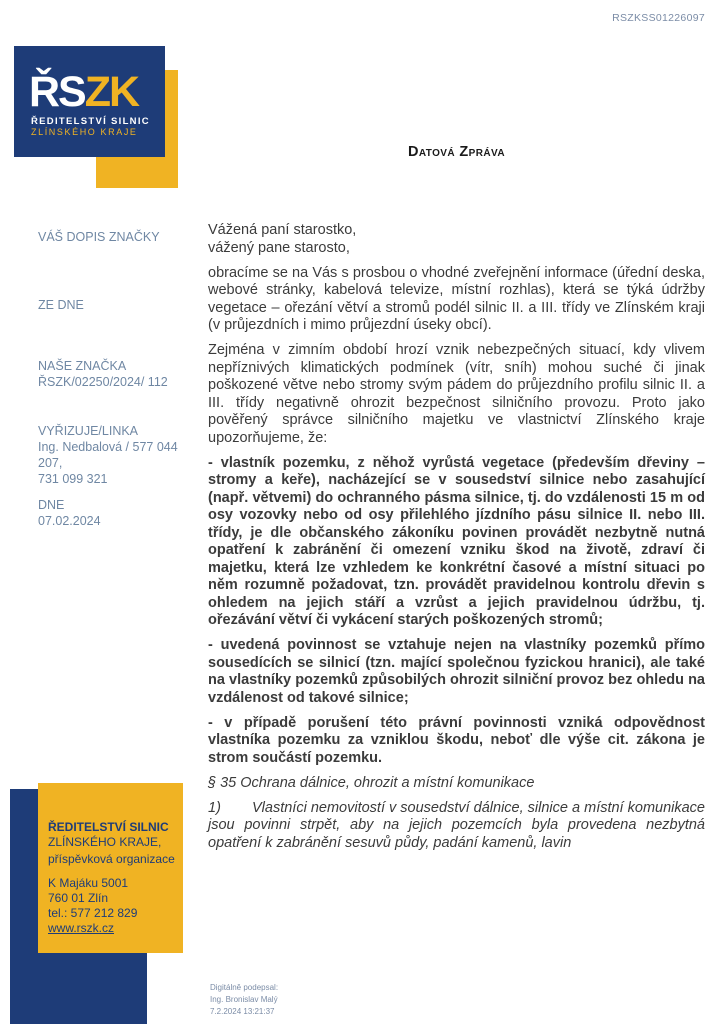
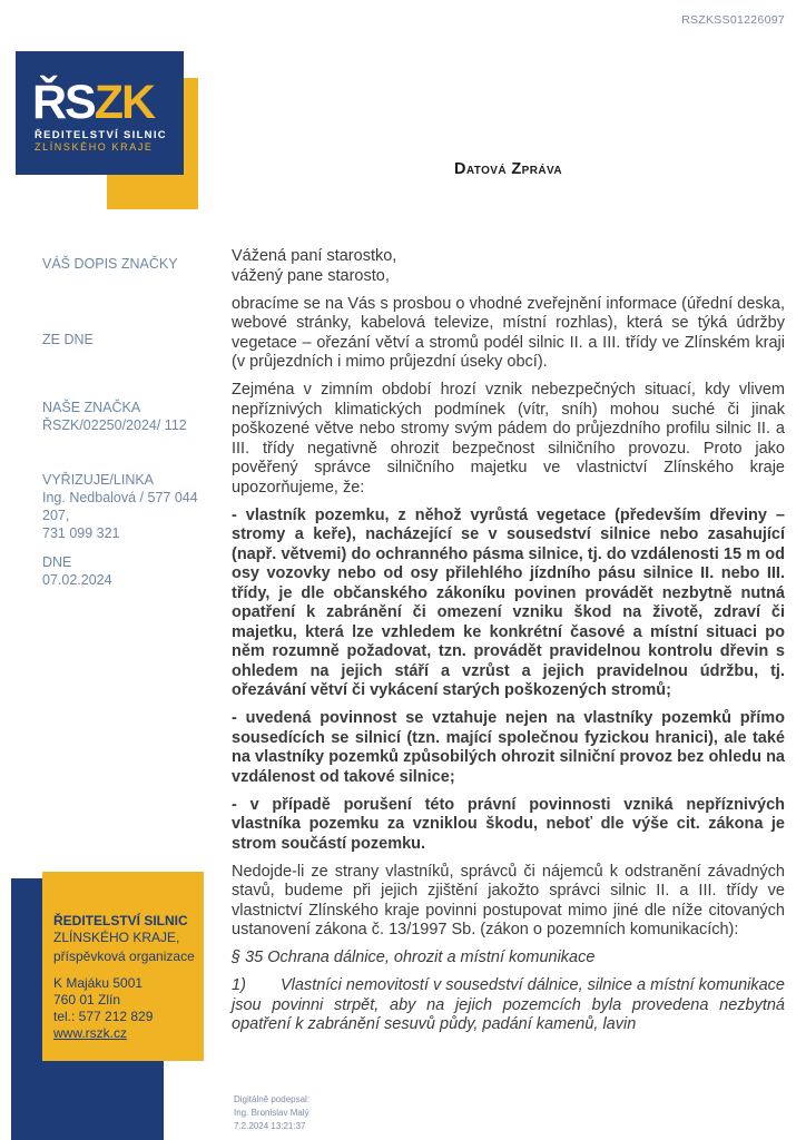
  RSZKSS01226097
  ŘSZK
  ŘEDITELSTVÍ SILNIC
  ZLÍNSKÉHO KRAJE
  Datová Zpráva
  VÁŠ DOPIS ZNAČKY
  ZE DNE
  NAŠE ZNAČKA
  ŘSZK/02250/2024/ 112
  VYŘIZUJE/LINKA
  Ing. Nedbalová / 577 044 207,
  731 099 321
  DNE
  07.02.2024
  Vážená paní starostko,
  vážený pane starosto,
  obracíme se na Vás s prosbou o vhodné zveřejnění informace (úřední deska, webové stránky, kabelová televize, místní rozhlas), která se týká údržby vegetace – ořezání větví a stromů podél silnic II. a III. třídy ve Zlínském kraji (v průjezdních i mimo průjezdní úseky obcí).
  Zejména v zimním období hrozí vznik nebezpečných situací, kdy vlivem nepříznivých klimatických podmínek (vítr, sníh) mohou suché či jinak poškozené větve nebo stromy svým pádem do průjezdního profilu silnic II. a III. třídy negativně ohrozit bezpečnost silničního provozu. Proto jako pověřený správce silničního majetku ve vlastnictví Zlínského kraje upozorňujeme, že:
  - vlastník pozemku, z něhož vyrůstá vegetace (především dřeviny – stromy a keře), nacházející se v sousedství silnice nebo zasahující (např. větvemi) do ochranného pásma silnice, tj. do vzdálenosti 15 m od osy vozovky nebo od osy přilehlého jízdního pásu silnice II. nebo III. třídy, je dle občanského zákoníku povinen provádět nezbytně nutná opatření k zabránění či omezení vzniku škod na životě, zdraví či majetku, která lze vzhledem ke konkrétní časové a místní situaci po něm rozumně požadovat, tzn. provádět pravidelnou kontrolu dřevin s ohledem na jejich stáří a vzrůst a jejich pravidelnou údržbu, tj. ořezávání větví či vykácení starých poškozených stromů;
  - uvedená povinnost se vztahuje nejen na vlastníky pozemků přímo sousedících se silnicí (tzn. mající společnou fyzickou hranici), ale také na vlastníky pozemků způsobilých ohrozit silniční provoz bez ohledu na vzdálenost od takové silnice;
- - v případě porušení této právní povinnosti vzniká odpovědnost vlastníka pozemku za vzniklou škodu, neboť dle výše cit. zákona je strom součástí pozemku.
+ - v případě porušení této právní povinnosti vzniká nepříznivých vlastníka pozemku za vzniklou škodu, neboť dle výše cit. zákona je strom součástí pozemku.
+ Nedojde-li ze strany vlastníků, správců či nájemců k odstranění závadných stavů, budeme při jejich zjištění jakožto správci silnic II. a III. třídy ve vlastnictví Zlínského kraje povinni postupovat mimo jiné dle níže citovaných ustanovení zákona č. 13/1997 Sb. (zákon o pozemních komunikacích):
  § 35 Ochrana dálnice, ohrozit a místní komunikace
  1) Vlastníci nemovitostí v sousedství dálnice, silnice a místní komunikace jsou povinni strpět, aby na jejich pozemcích byla provedena nezbytná opatření k zabránění sesuvů půdy, padání kamenů, lavin
  ŘEDITELSTVÍ SILNIC
  ZLÍNSKÉHO KRAJE,
  příspěvková organizace
  K Majáku 5001
  760 01 Zlín
  tel.: 577 212 829
  www.rszk.cz
  Digitálně podepsal:
  Ing. Bronislav Malý
  7.2.2024 13:21:37
